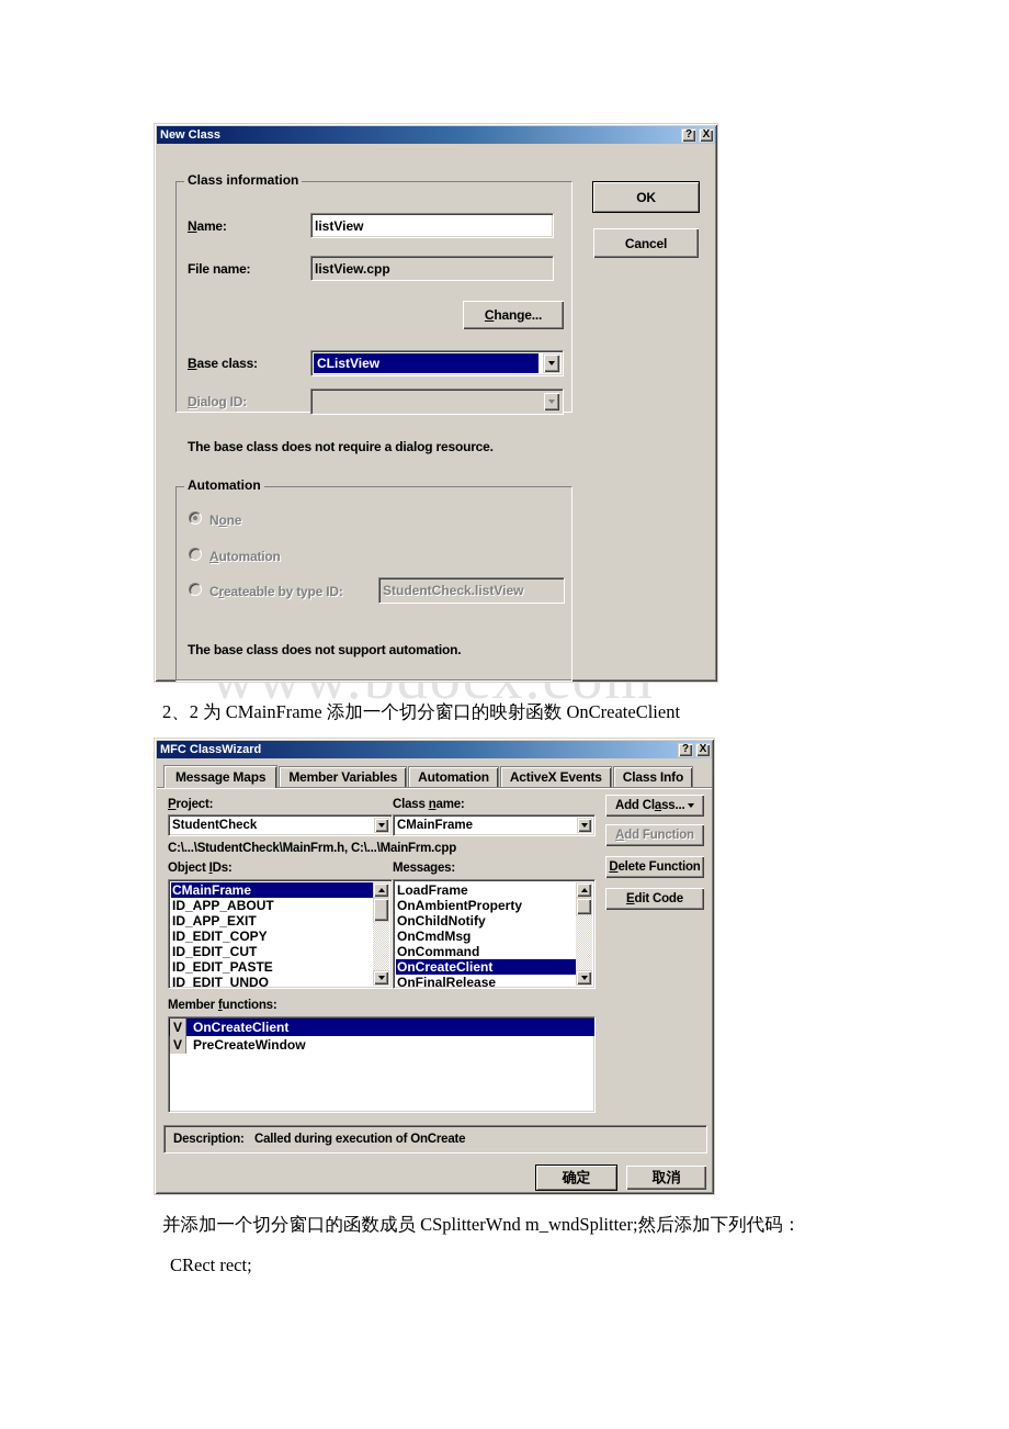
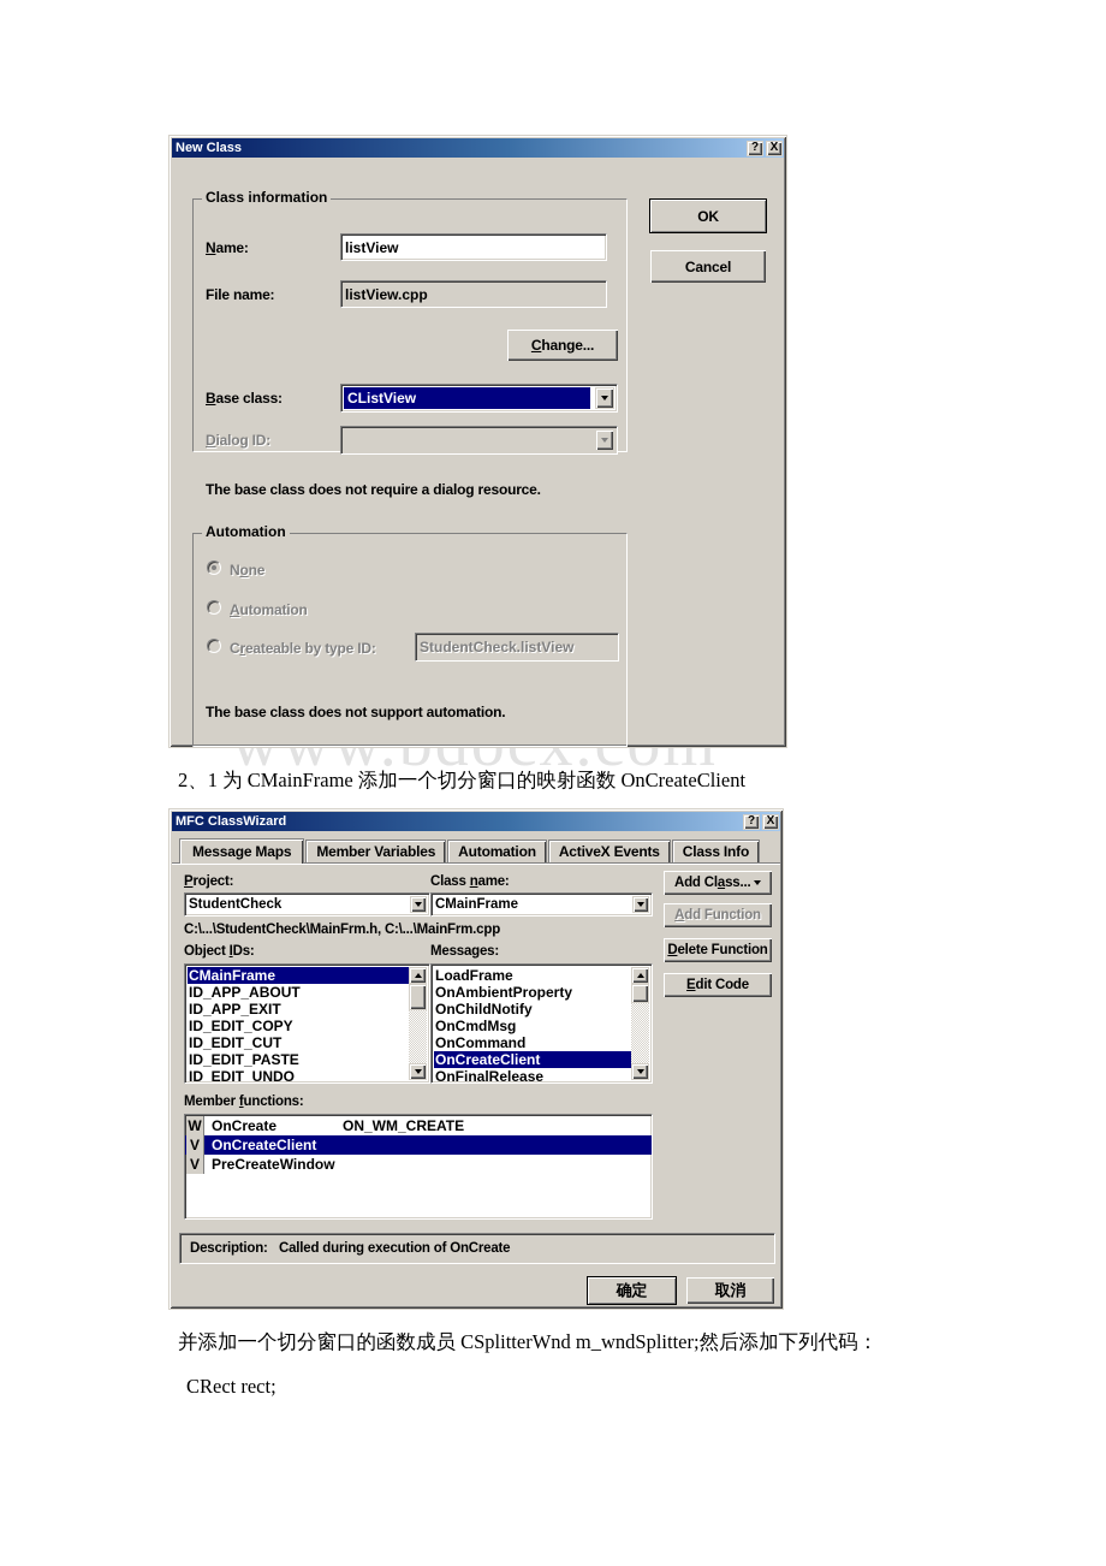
  New Class
  ?
  X
  OK
  Cancel
  Class information
  Name:
  listView
  File name:
  listView.cpp
  Change...
  Base class:
  CListView
  Dialog ID:
  The base class does not require a dialog resource.
  Automation
  None
  Automation
  Createable by type ID:
  StudentCheck.listView
  The base class does not support automation.
- 2、2 为 CMainFrame 添加一个切分窗口的映射函数 OnCreateClient
+ 2、1 为 CMainFrame 添加一个切分窗口的映射函数 OnCreateClient
  MFC ClassWizard
  ?
  X
  Message Maps
  Member Variables
  Automation
  ActiveX Events
  Class Info
  Project:
  StudentCheck
  Class name:
  CMainFrame
  C:\...\StudentCheck\MainFrm.h, C:\...\MainFrm.cpp
  Object IDs:
  CMainFrame
  ID_APP_ABOUT
  ID_APP_EXIT
  ID_EDIT_COPY
  ID_EDIT_CUT
  ID_EDIT_PASTE
  ID_EDIT_UNDO
  Messages:
  LoadFrame
  OnAmbientProperty
  OnChildNotify
  OnCmdMsg
  OnCommand
  OnCreateClient
  OnFinalRelease
  Add Class...
  Add Function
  Delete Function
  Edit Code
  Member functions:
+ W
+ OnCreate
+ ON_WM_CREATE
  V
  OnCreateClient
  V
  PreCreateWindow
  Description:
  Called during execution of OnCreate
  确定
  取消
  并添加一个切分窗口的函数成员 CSplitterWnd m_wndSplitter;然后添加下列代码：
  CRect rect;
